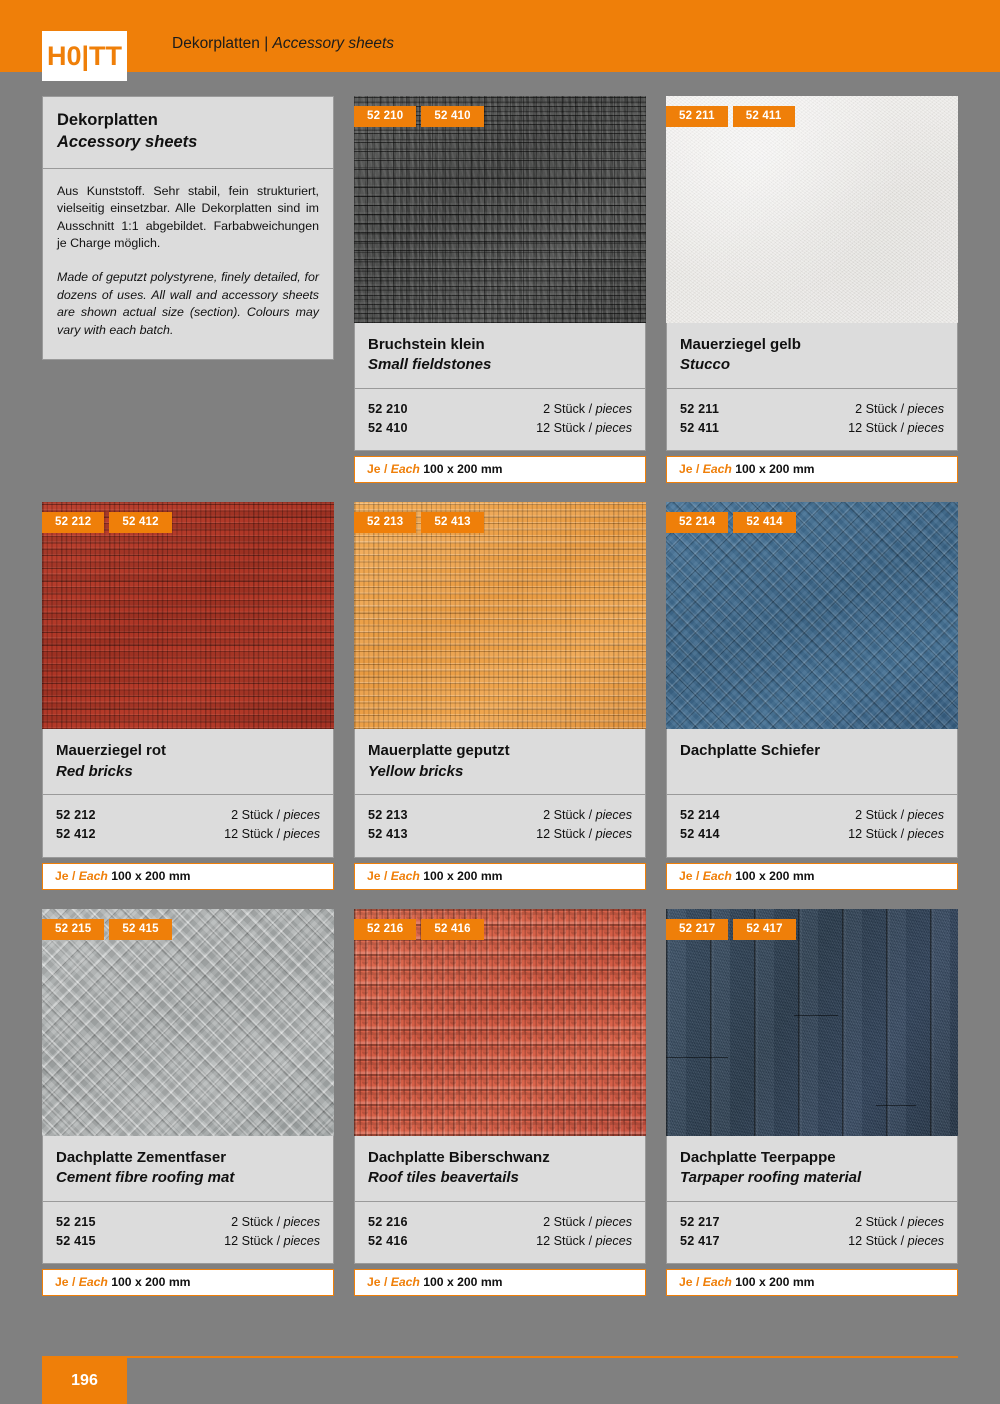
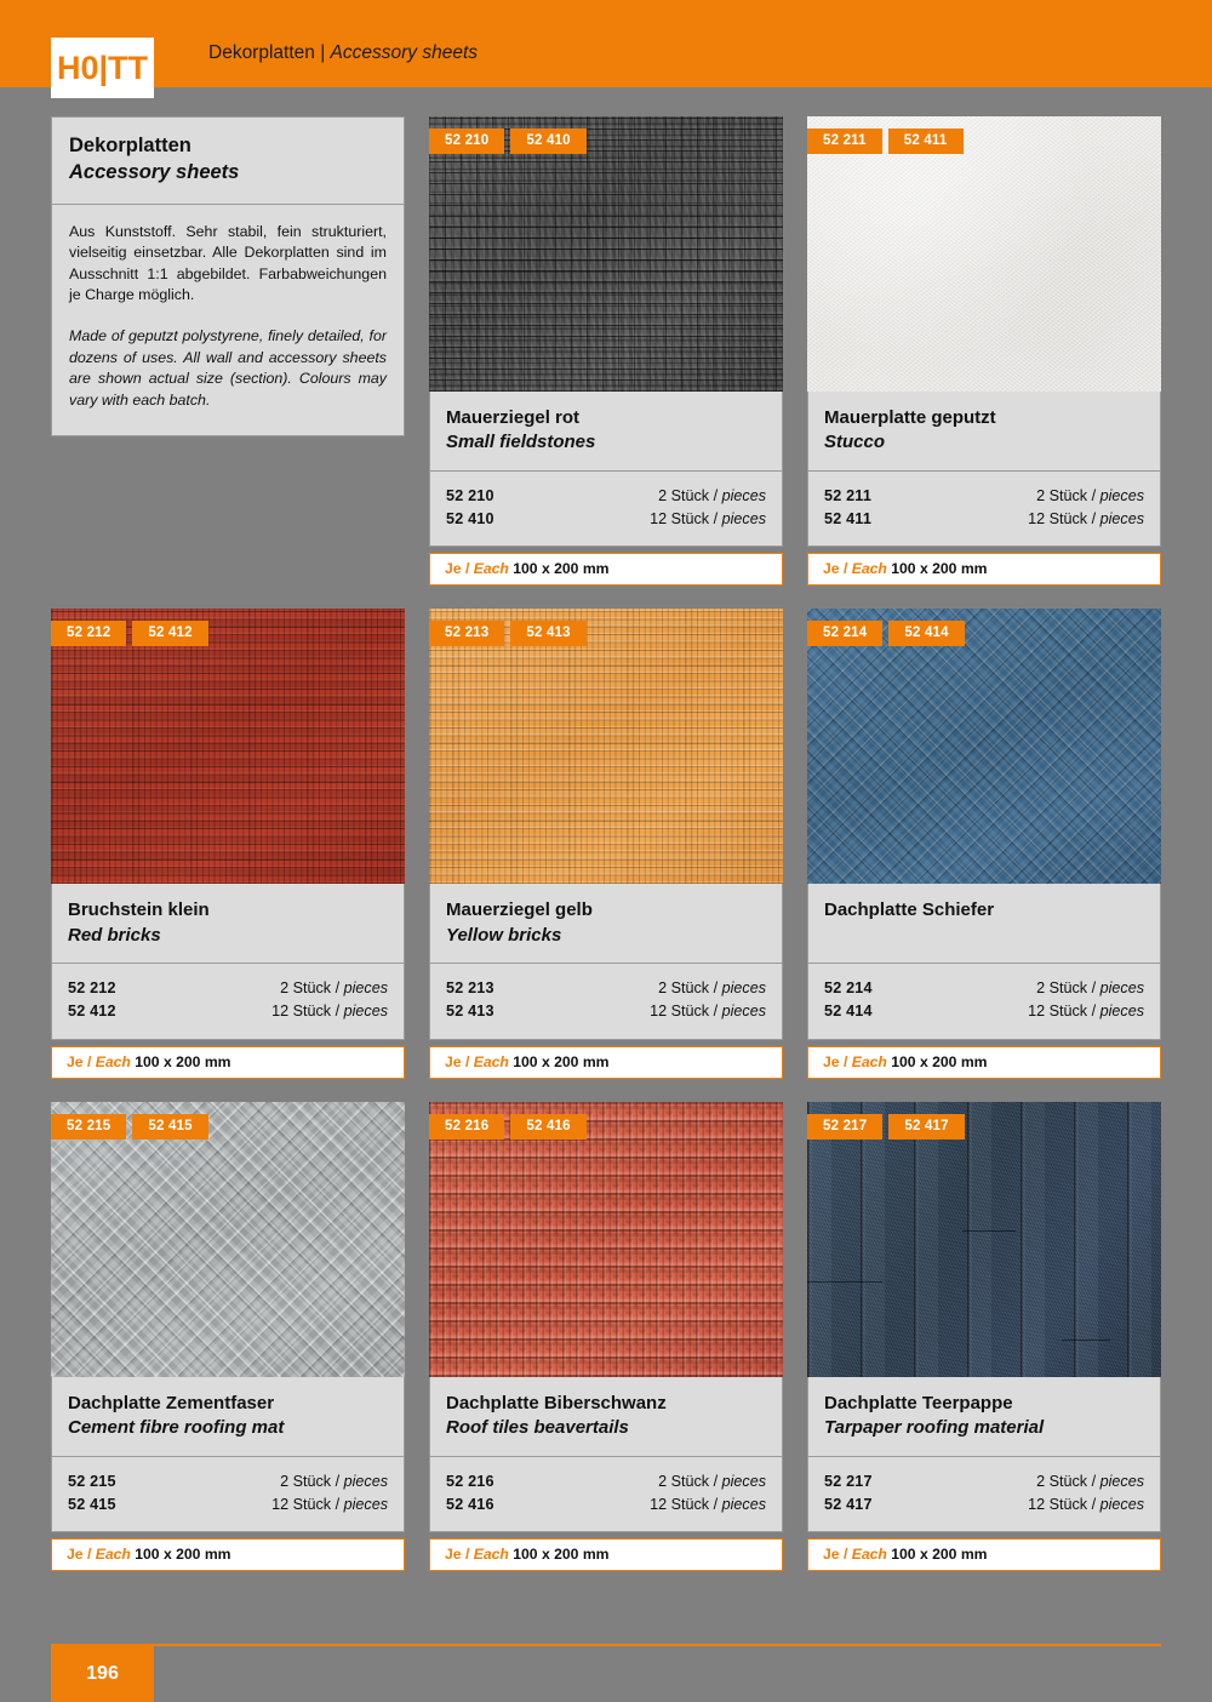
  H0|TT
  Dekorplatten | Accessory sheets
  Dekorplatten
  Accessory sheets
  Aus Kunststoff. Sehr stabil, fein strukturiert, vielseitig einsetzbar. Alle Dekorplatten sind im Ausschnitt 1:1 abgebildet. Farbabweichungen je Charge möglich.
  Made of geputzt polystyrene, finely detailed, for dozens of uses. All wall and accessory sheets are shown actual size (section). Colours may vary with each batch.
  52 210
  52 410
- Bruchstein klein
+ Mauerziegel rot
  Small fieldstones
  52 210
  2 Stück / pieces
  52 410
  12 Stück / pieces
  Je / Each 100 x 200 mm
  52 211
  52 411
- Mauerziegel gelb
+ Mauerplatte geputzt
  Stucco
  52 211
  2 Stück / pieces
  52 411
  12 Stück / pieces
  Je / Each 100 x 200 mm
  52 212
  52 412
- Mauerziegel rot
+ Bruchstein klein
  Red bricks
  52 212
  2 Stück / pieces
  52 412
  12 Stück / pieces
  Je / Each 100 x 200 mm
  52 213
  52 413
- Mauerplatte geputzt
+ Mauerziegel gelb
  Yellow bricks
  52 213
  2 Stück / pieces
  52 413
  12 Stück / pieces
  Je / Each 100 x 200 mm
  52 214
  52 414
  Dachplatte Schiefer
  52 214
  2 Stück / pieces
  52 414
  12 Stück / pieces
  Je / Each 100 x 200 mm
  52 215
  52 415
  Dachplatte Zementfaser
  Cement fibre roofing mat
  52 215
  2 Stück / pieces
  52 415
  12 Stück / pieces
  Je / Each 100 x 200 mm
  52 216
  52 416
  Dachplatte Biberschwanz
  Roof tiles beavertails
  52 216
  2 Stück / pieces
  52 416
  12 Stück / pieces
  Je / Each 100 x 200 mm
  52 217
  52 417
  Dachplatte Teerpappe
  Tarpaper roofing material
  52 217
  2 Stück / pieces
  52 417
  12 Stück / pieces
  Je / Each 100 x 200 mm
  196
